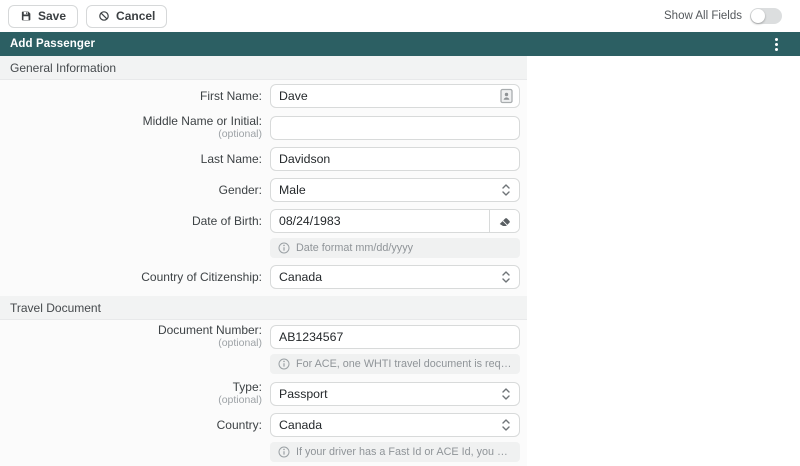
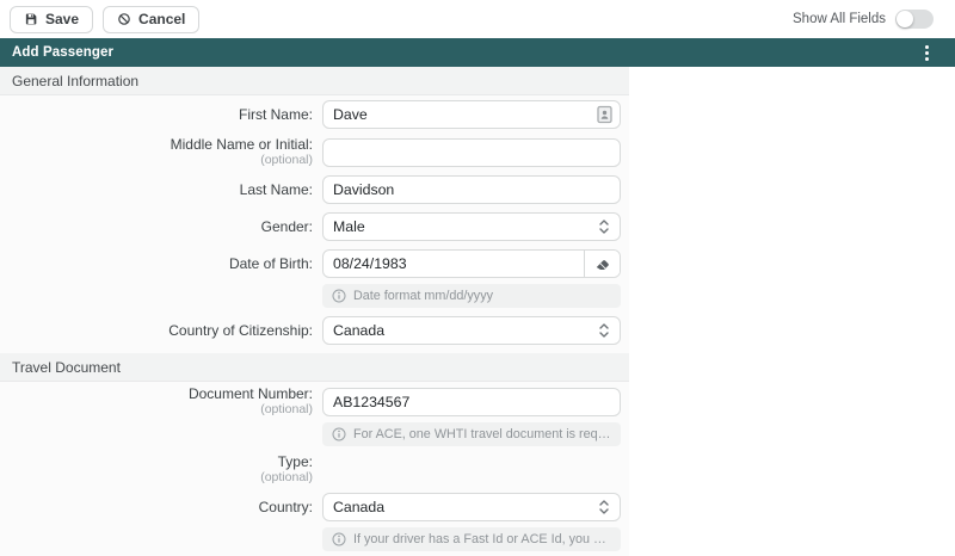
  Save
  Cancel
  Show All Fields
  Add Passenger
  General Information
  First Name:
  Dave
  Middle Name or Initial:
  (optional)
  Last Name:
  Davidson
  Gender:
  Male
  Date of Birth:
  08/24/1983
  Date format mm/dd/yyyy
  Country of Citizenship:
  Canada
  Travel Document
  Document Number:
  (optional)
  AB1234567
  Type:
  (optional)
- Passport
  Country:
  Canada
